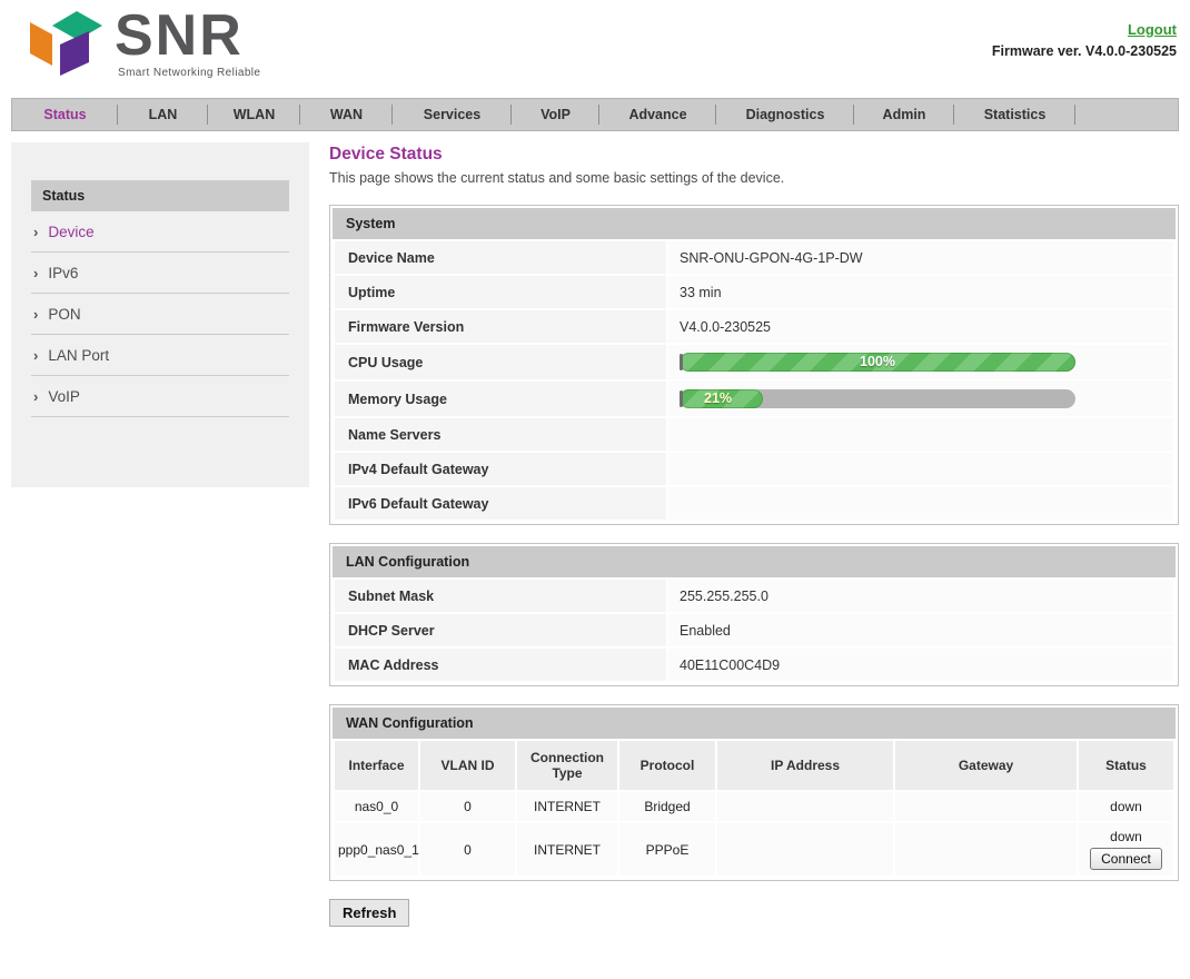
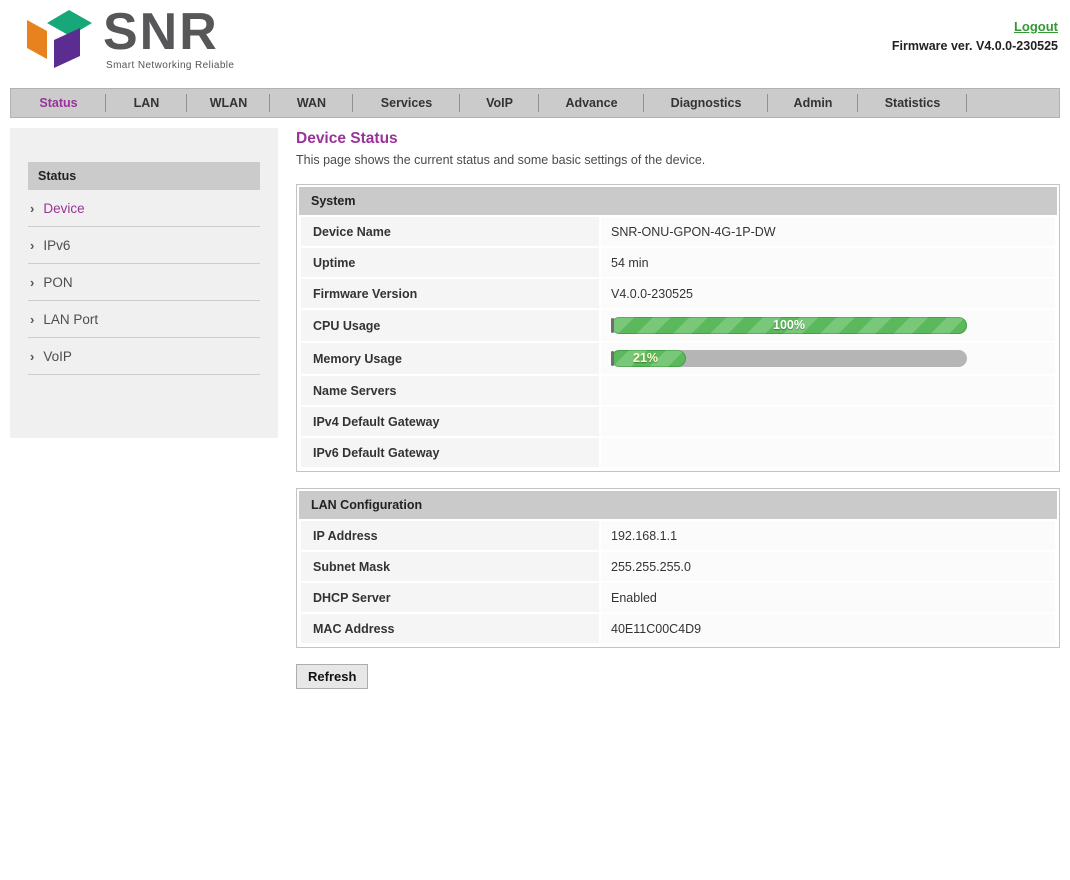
  SNR
  Smart Networking Reliable
  Logout
  Firmware ver. V4.0.0-230525
  Status
  LAN
  WLAN
  WAN
  Services
  VoIP
  Advance
  Diagnostics
  Admin
  Statistics
  Status
  ›
  Device
  ›
  IPv6
  ›
  PON
  ›
  LAN Port
  ›
  VoIP
  Device Status
  This page shows the current status and some basic settings of the device.
  System
  Device Name	SNR-ONU-GPON-4G-1P-DW
- Uptime	33 min
+ Uptime	54 min
  Firmware Version	V4.0.0-230525
  CPU Usage	100%
  Memory Usage	21%
  Name Servers
  IPv4 Default Gateway
  IPv6 Default Gateway
  LAN Configuration
+ IP Address	192.168.1.1
  Subnet Mask	255.255.255.0
  DHCP Server	Enabled
  MAC Address	40E11C00C4D9
- WAN Configuration
- Interface	VLAN ID	Connection Type	Protocol	IP Address	Gateway	Status
- nas0_0	0	INTERNET	Bridged			down
- ppp0_nas0_1	0	INTERNET	PPPoE			downConnect
  Refresh
